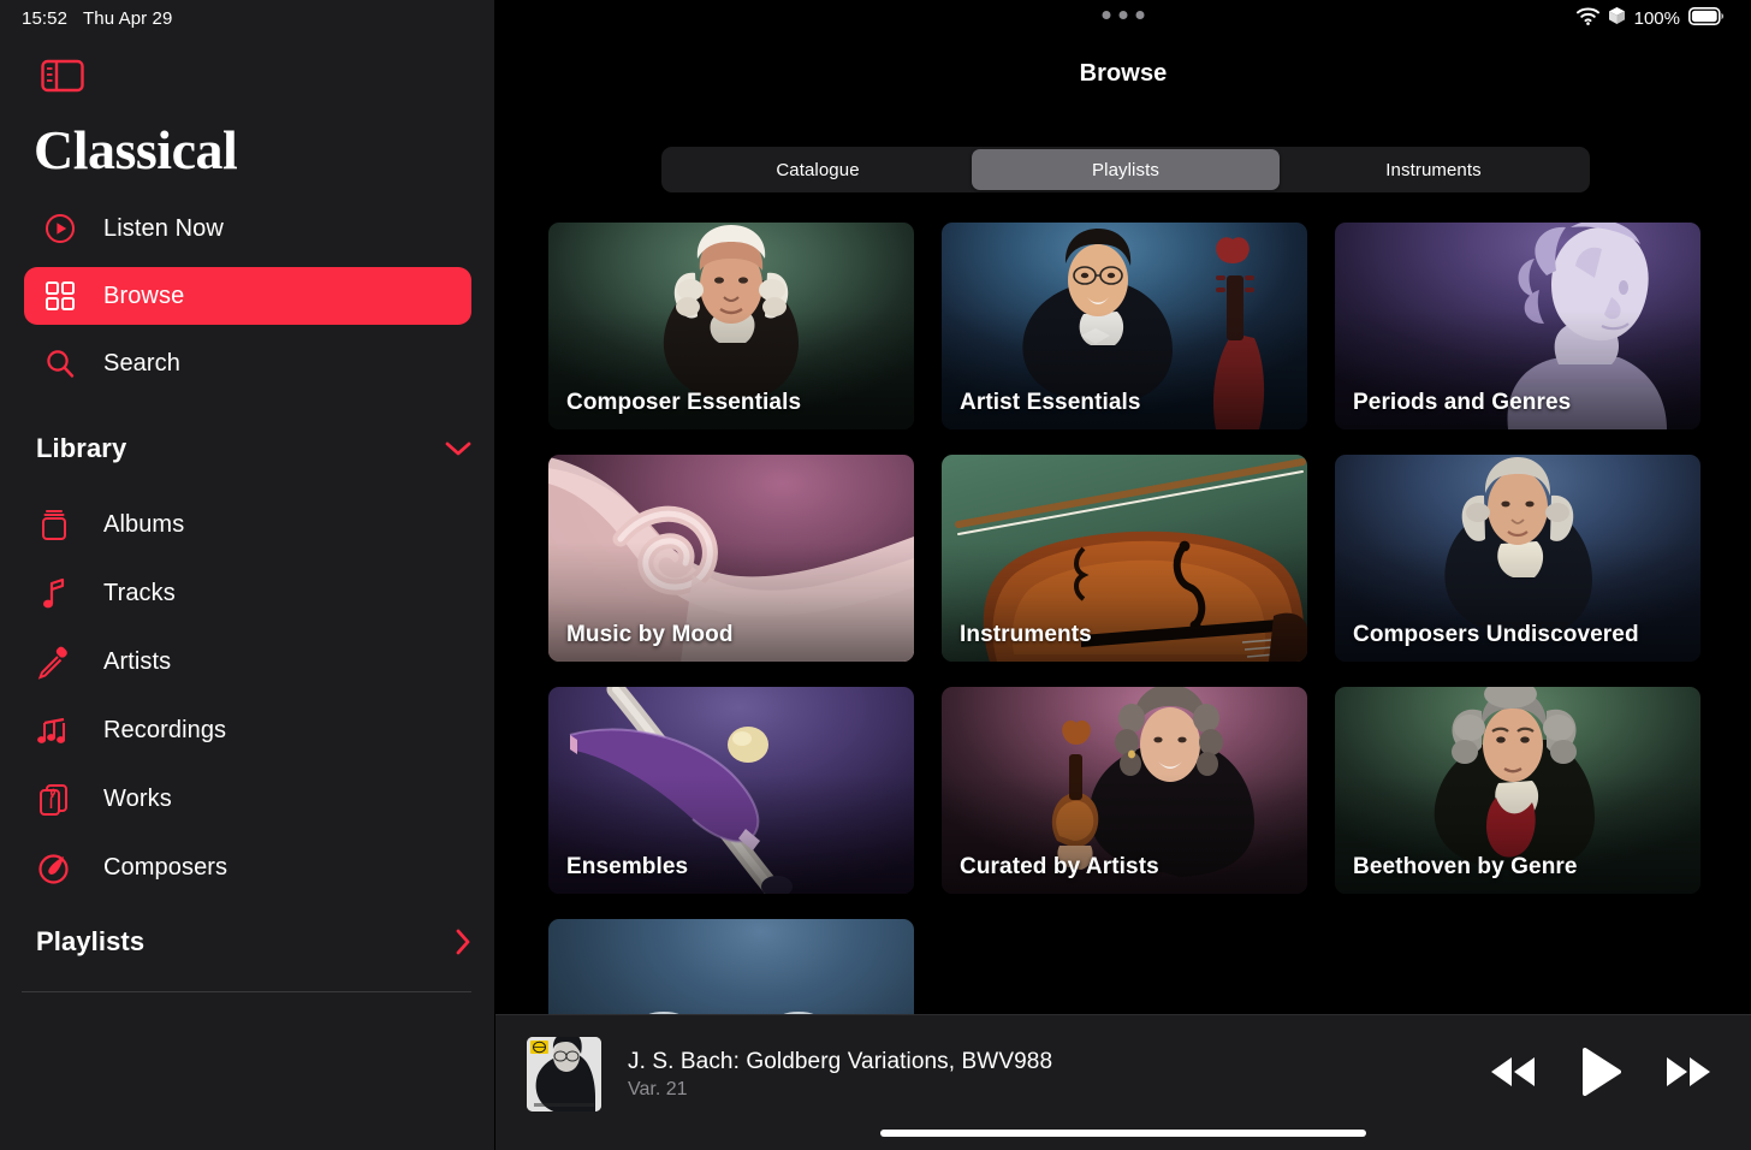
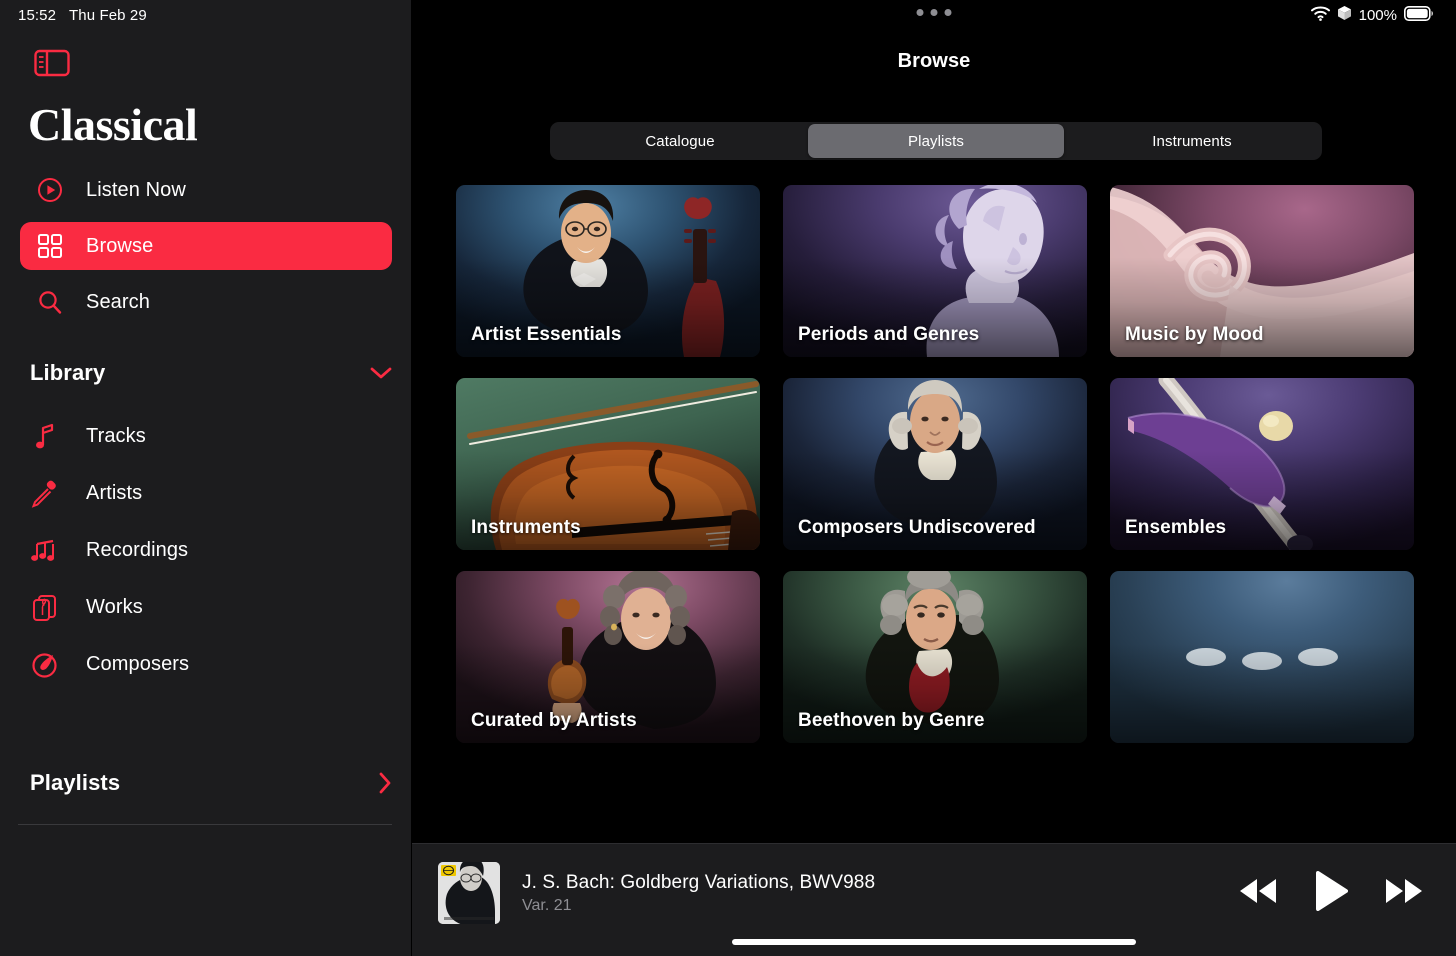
  15:52
- Thu Apr 29
+ Thu Feb 29
  Classical
  Listen Now
  Browse
  Search
  Library
- Albums
  Tracks
  Artists
  Recordings
  Works
  Composers
  Playlists
  100%
  Browse
  Catalogue
  Playlists
  Instruments
- Composer Essentials
  Artist Essentials
  Periods and Genres
  Music by Mood
  Instruments
  Composers Undiscovered
  Ensembles
  Curated by Artists
  Beethoven by Genre
  J. S. Bach: Goldberg Variations, BWV988
  Var. 21
